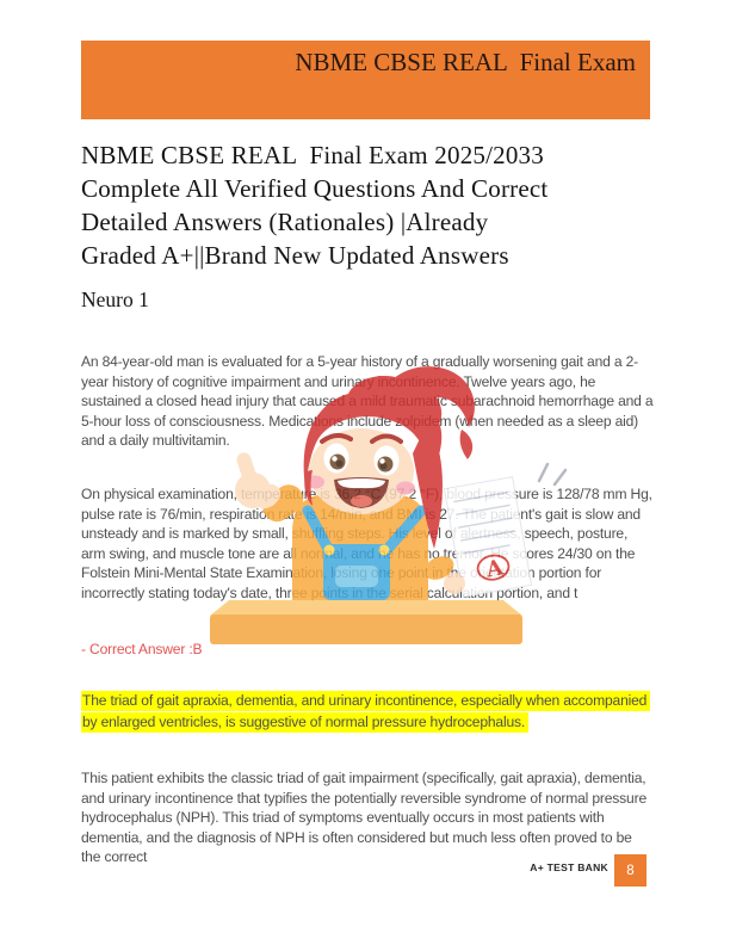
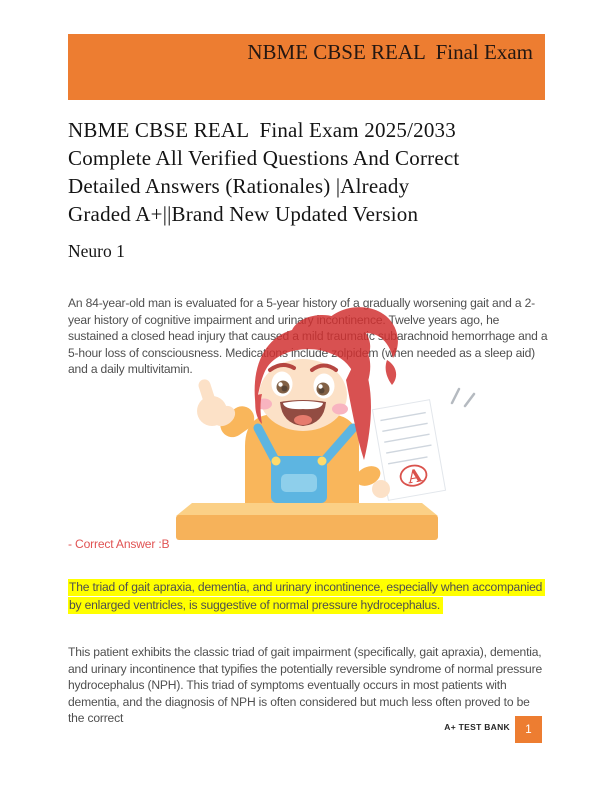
  NBME CBSE REAL Final Exam
  NBME CBSE REAL Final Exam 2025/2033
  Complete All Verified Questions And Correct
  Detailed Answers (Rationales) |Already
- Graded A+||Brand New Updated Answers
+ Graded A+||Brand New Updated Version
  Neuro 1
  An 84-year-old man is evaluated for a 5-year history of a gradually worsening gait and a 2-year history of cognitive impairment and urinary incontinence. Twelve years ago, he sustained a closed head injury that caused a mild traumatic subarachnoid hemorrhage and a 5-hour loss of consciousness. Medications include zolpidem (when needed as a sleep aid) and a daily multivitamin.
- On physical examination, temperature is 36.2 °C (97.2 °F), blood pressure is 128/78 mm Hg, pulse rate is 76/min, respiration rate is 14/min, and BMI is 27. The patient's gait is slow and unsteady and is marked by small, shuffling steps. His level of alertness, speech, posture, arm swing, and muscle tone are all normal, and he has no tremor. He scores 24/30 on the Folstein Mini-Mental State Examination, losing one point in the orientation portion for incorrectly stating today's date, three points in the serial calculation portion, and t
  - Correct Answer :B
  The triad of gait apraxia, dementia, and urinary incontinence, especially when accompanied by enlarged ventricles, is suggestive of normal pressure hydrocephalus.
  This patient exhibits the classic triad of gait impairment (specifically, gait apraxia), dementia, and urinary incontinence that typifies the potentially reversible syndrome of normal pressure hydrocephalus (NPH). This triad of symptoms eventually occurs in most patients with dementia, and the diagnosis of NPH is often considered but much less often proved to be the correct
  A+ TEST BANK
- 8
+ 1
